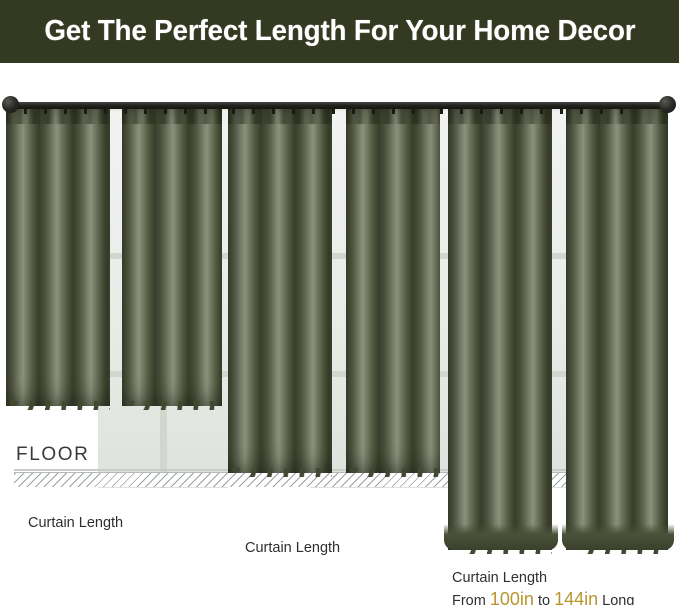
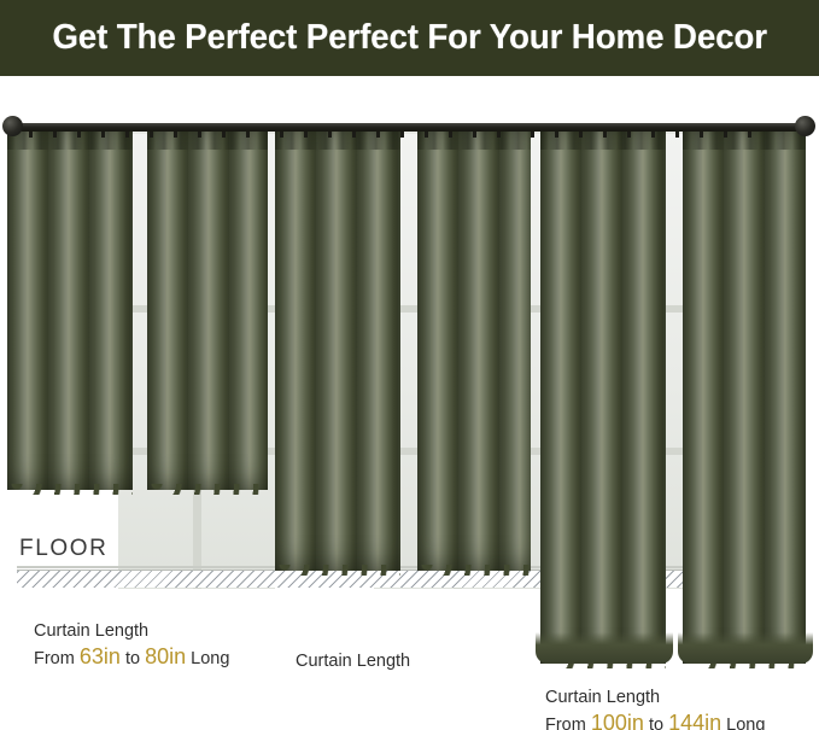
- Get The Perfect Length For Your Home Decor
+ Get The Perfect Perfect For Your Home Decor
  FLOOR
  Curtain Length
+ From 63in to 80in Long
  Curtain Length
  Curtain Length
  From 100in to 144in Long
